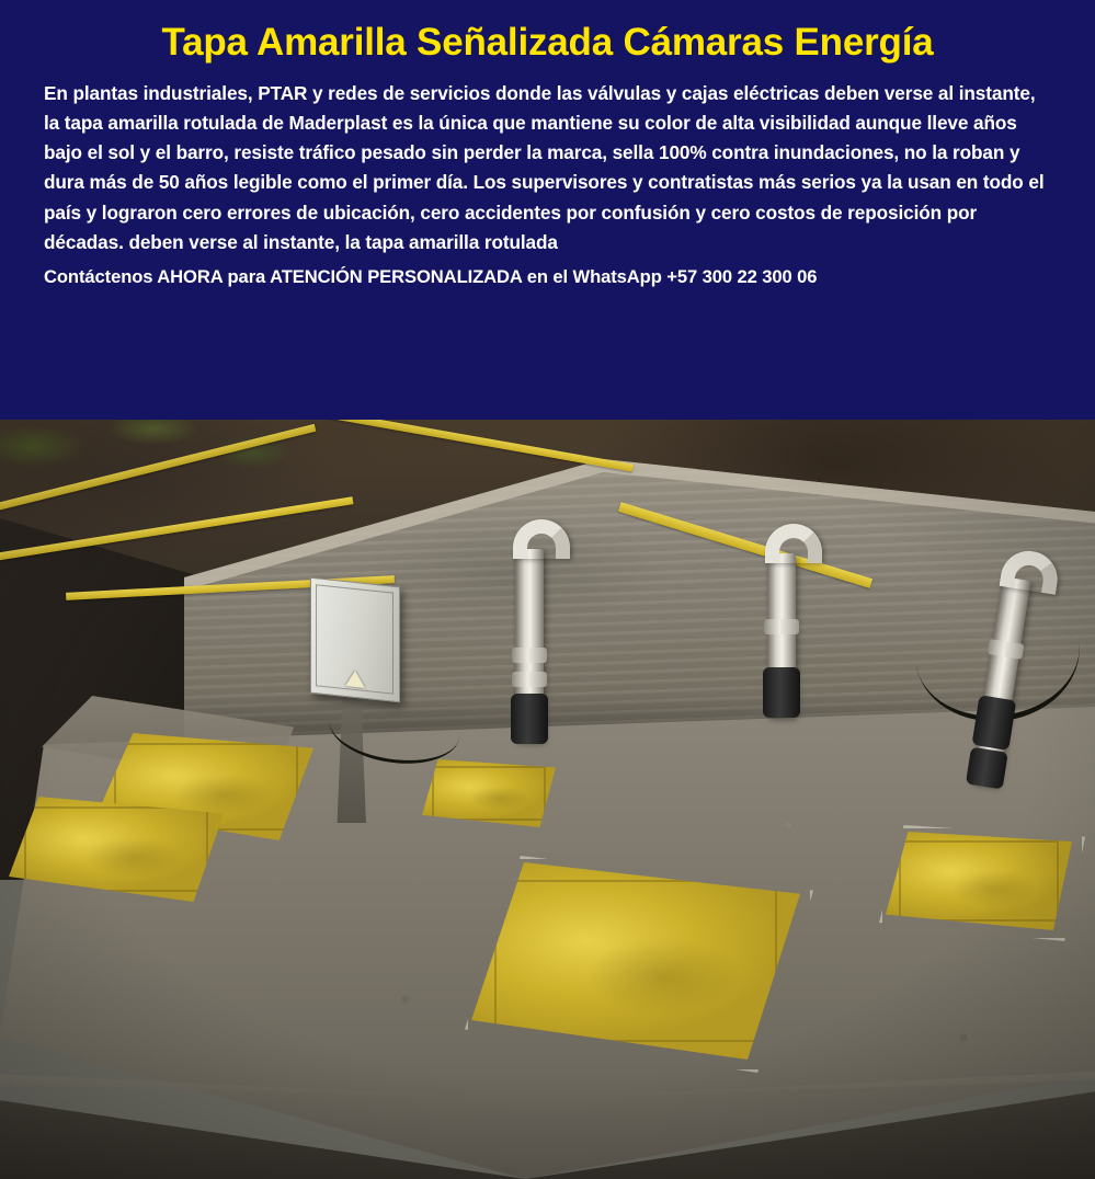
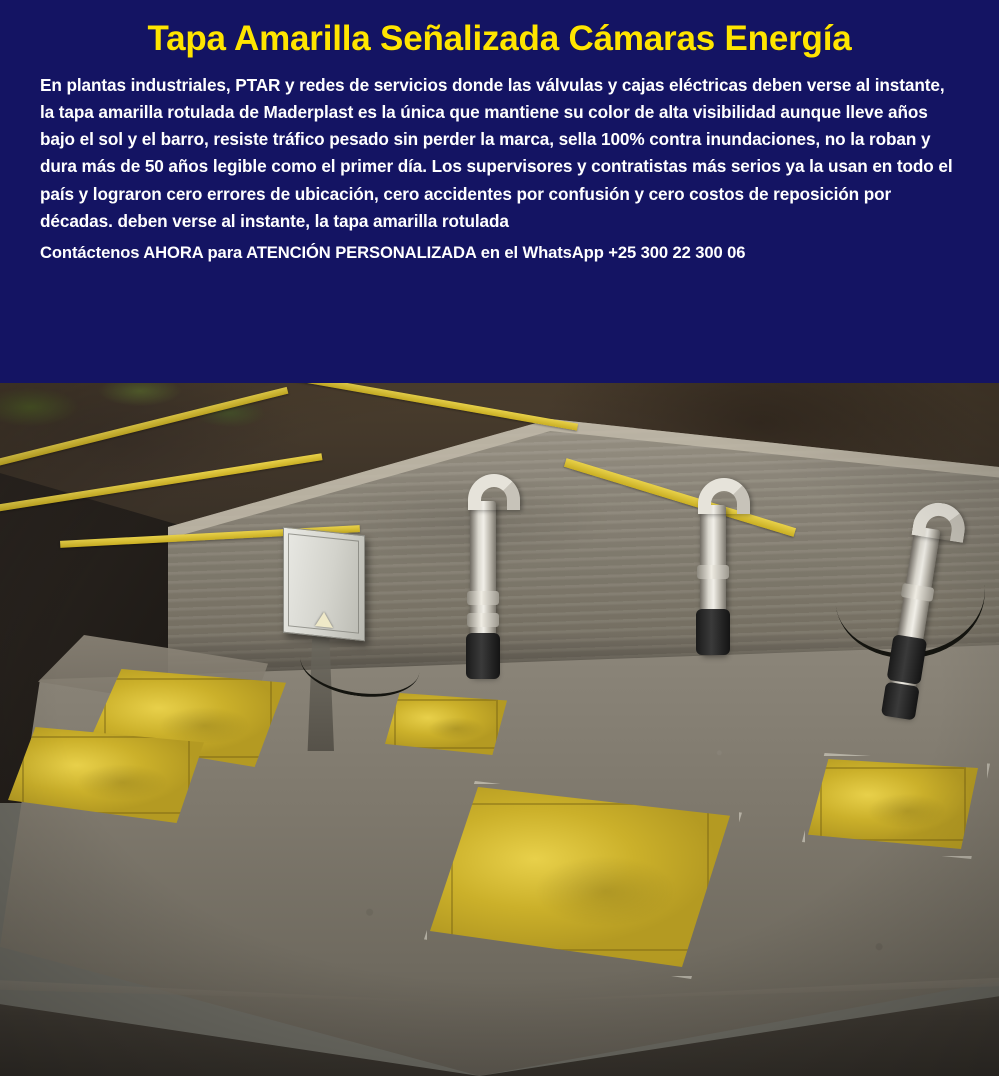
  Tapa Amarilla Señalizada Cámaras Energía
  En plantas industriales, PTAR y redes de servicios donde las válvulas y cajas eléctricas deben verse al instante, la tapa amarilla rotulada de Maderplast es la única que mantiene su color de alta visibilidad aunque lleve años bajo el sol y el barro, resiste tráfico pesado sin perder la marca, sella 100% contra inundaciones, no la roban y dura más de 50 años legible como el primer día. Los supervisores y contratistas más serios ya la usan en todo el país y lograron cero errores de ubicación, cero accidentes por confusión y cero costos de reposición por décadas. deben verse al instante, la tapa amarilla rotulada
- Contáctenos AHORA para ATENCIÓN PERSONALIZADA en el WhatsApp +57 300 22 300 06
+ Contáctenos AHORA para ATENCIÓN PERSONALIZADA en el WhatsApp +25 300 22 300 06
